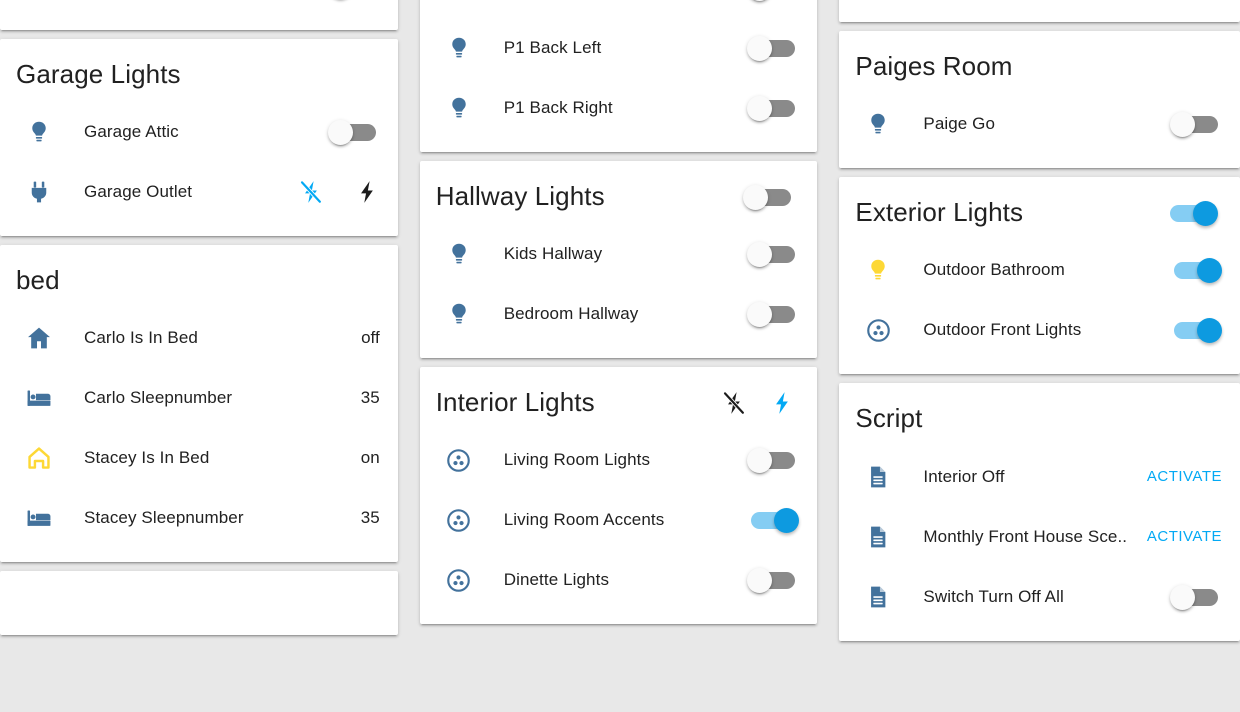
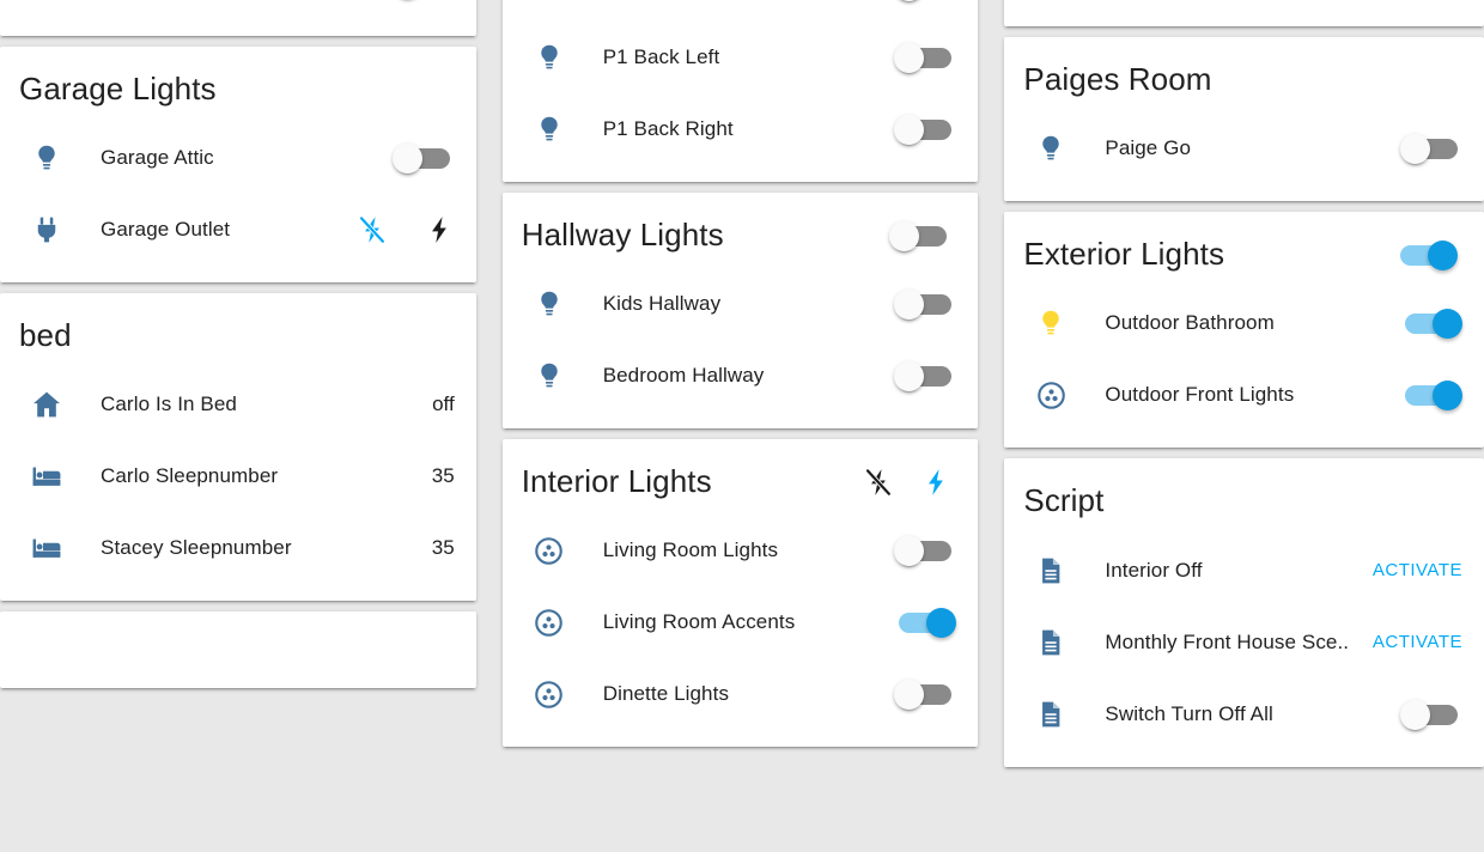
  Garage Lights
  Garage Attic
  Garage Outlet
  bed
  Carlo Is In Bed
  off
  Carlo Sleepnumber
  35
- Stacey Is In Bed
- on
  Stacey Sleepnumber
  35
  P1 Back Left
  P1 Back Right
  Hallway Lights
  Kids Hallway
  Bedroom Hallway
  Interior Lights
  Living Room Lights
  Living Room Accents
  Dinette Lights
  Paiges Room
  Paige Go
  Exterior Lights
  Outdoor Bathroom
  Outdoor Front Lights
  Script
  Interior Off
  ACTIVATE
  Monthly Front House Sce..
  ACTIVATE
  Switch Turn Off All
